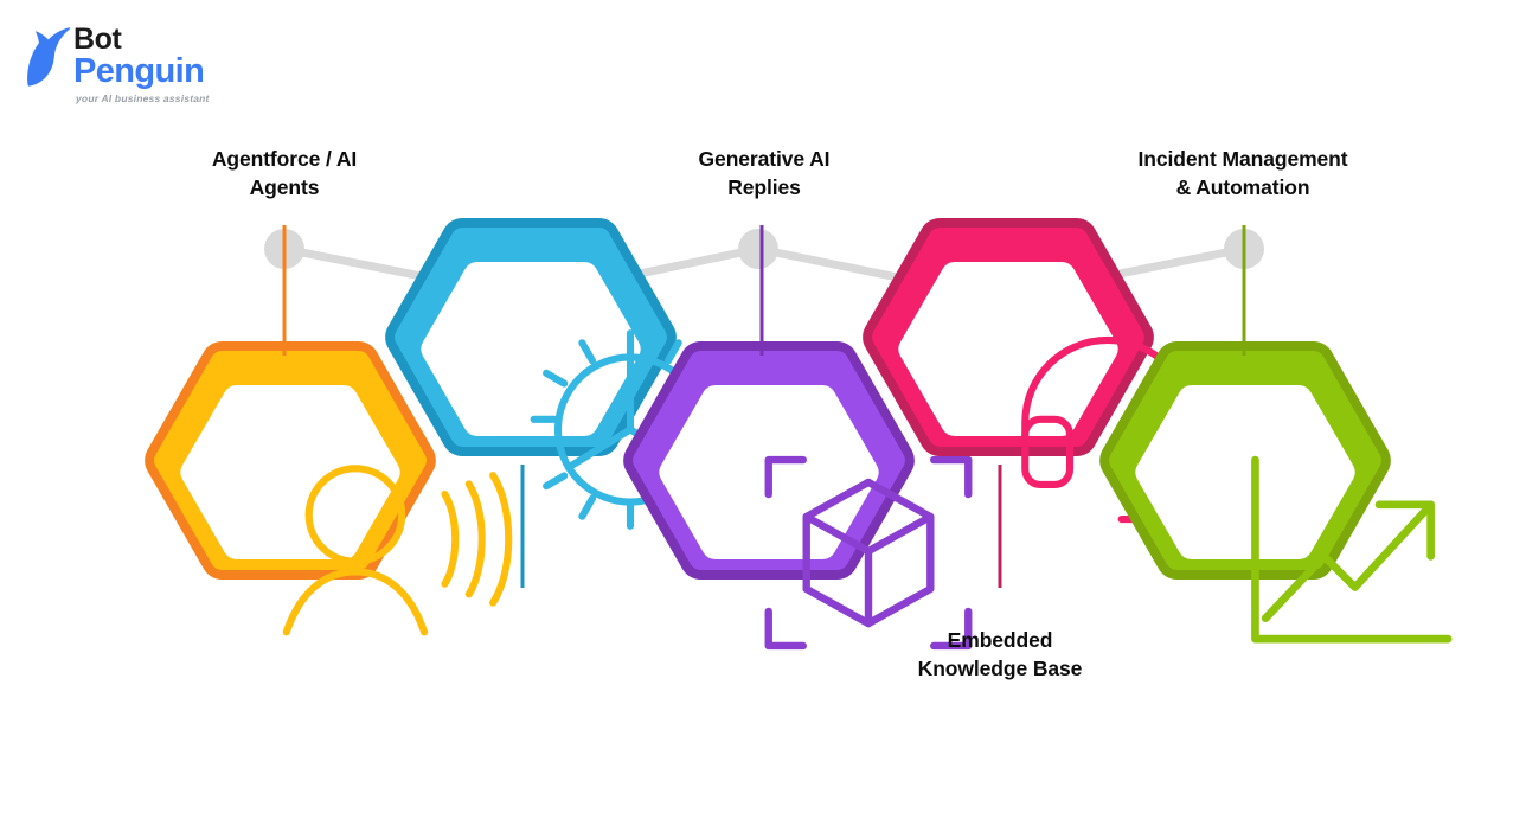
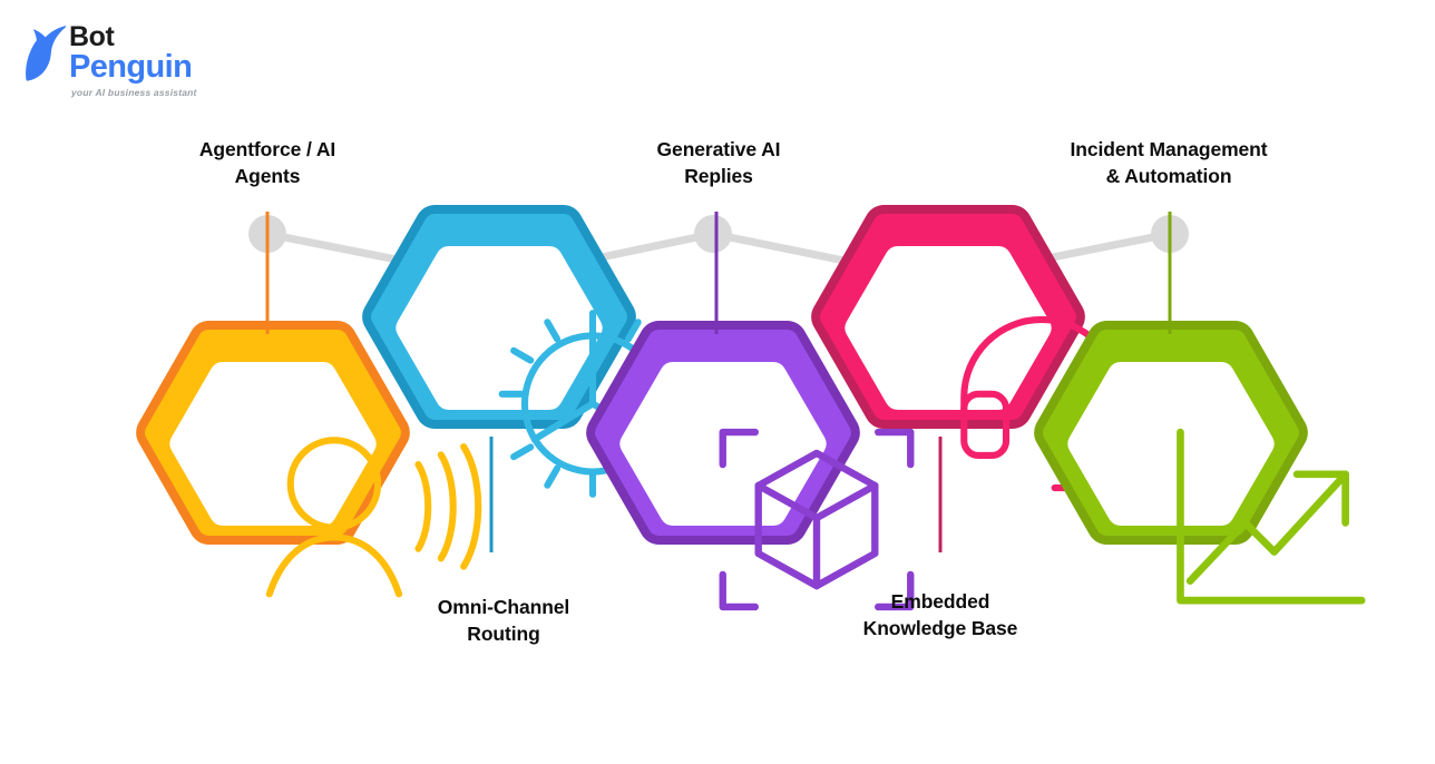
  Bot
  Penguin
  your AI business assistant
  Agentforce / AI
  Agents
+ Omni-Channel
+ Routing
  Generative AI
  Replies
  Embedded
  Knowledge Base
  Incident Management
  & Automation
